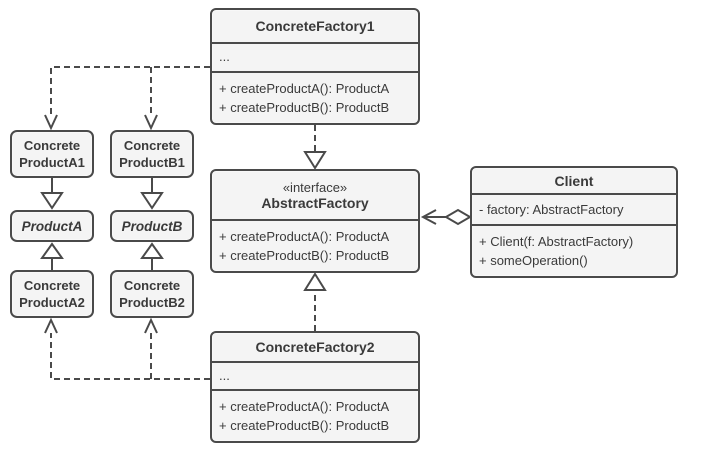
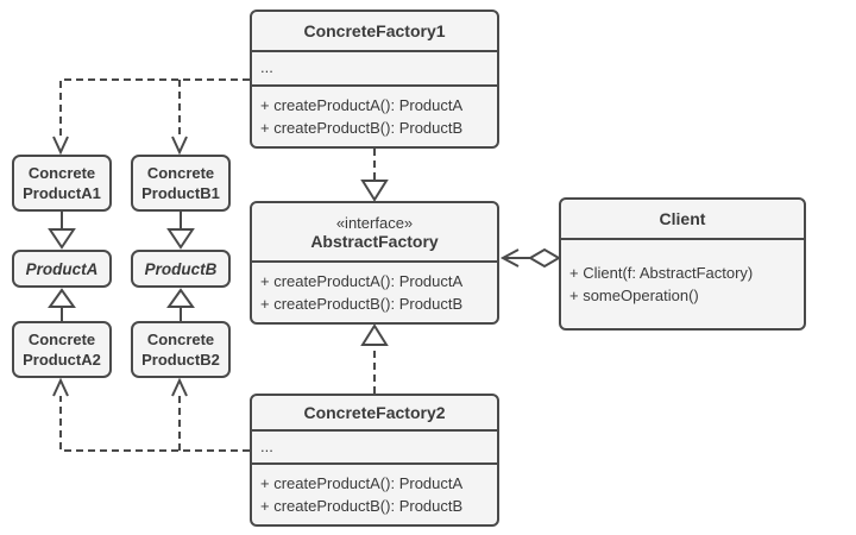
  ConcreteFactory1
  ...
  + createProductA(): ProductA
  + createProductB(): ProductB
  «interface»
  AbstractFactory
  + createProductA(): ProductA
  + createProductB(): ProductB
  ConcreteFactory2
  ...
  + createProductA(): ProductA
  + createProductB(): ProductB
  Client
- - factory: AbstractFactory
  + Client(f: AbstractFactory)
  + someOperation()
  Concrete
  ProductA1
  Concrete
  ProductB1
  ProductA
  ProductB
  Concrete
  ProductA2
  Concrete
  ProductB2
